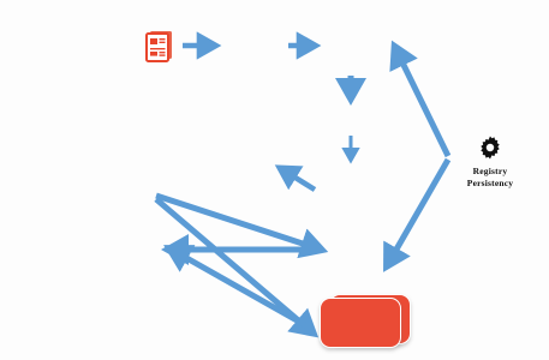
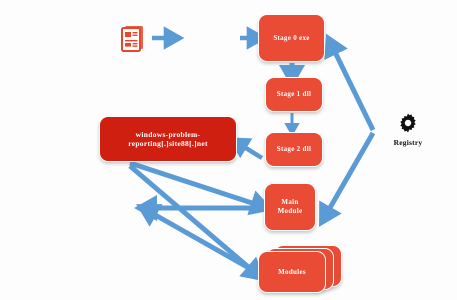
+ Stage 0 exe
+ Stage 1 dll
+ Stage 2 dll
+ windows-problem-
+ reporting[.]site88[.]net
+ Main
+ Module
+ Modules
  Registry
- Persistency
